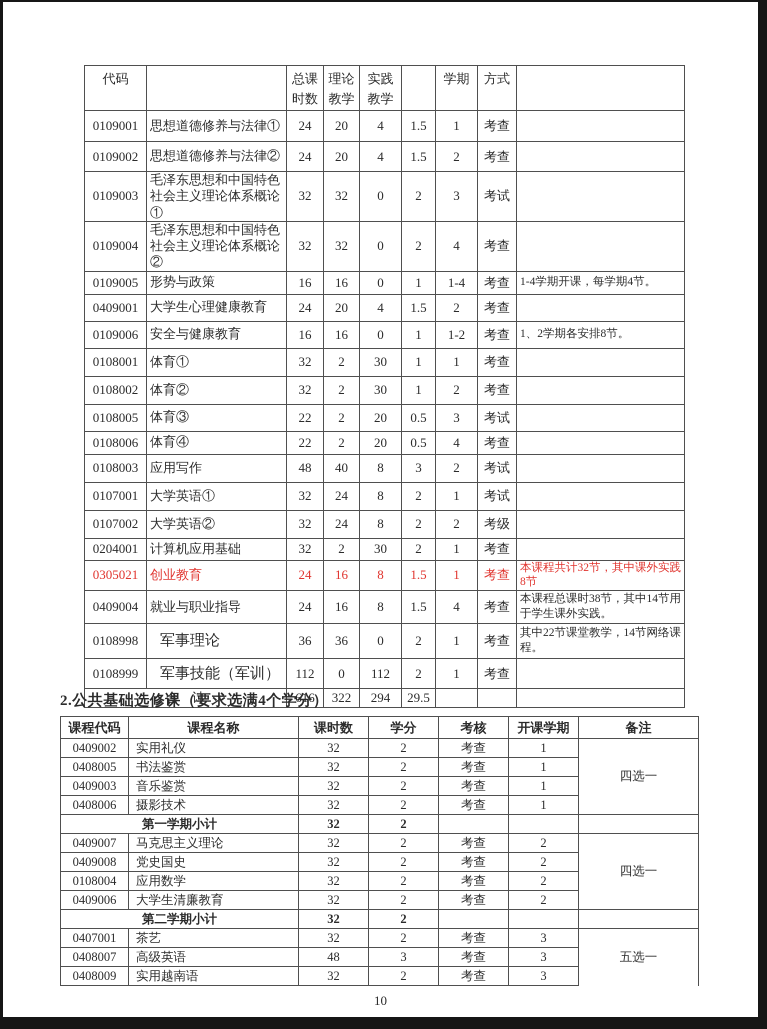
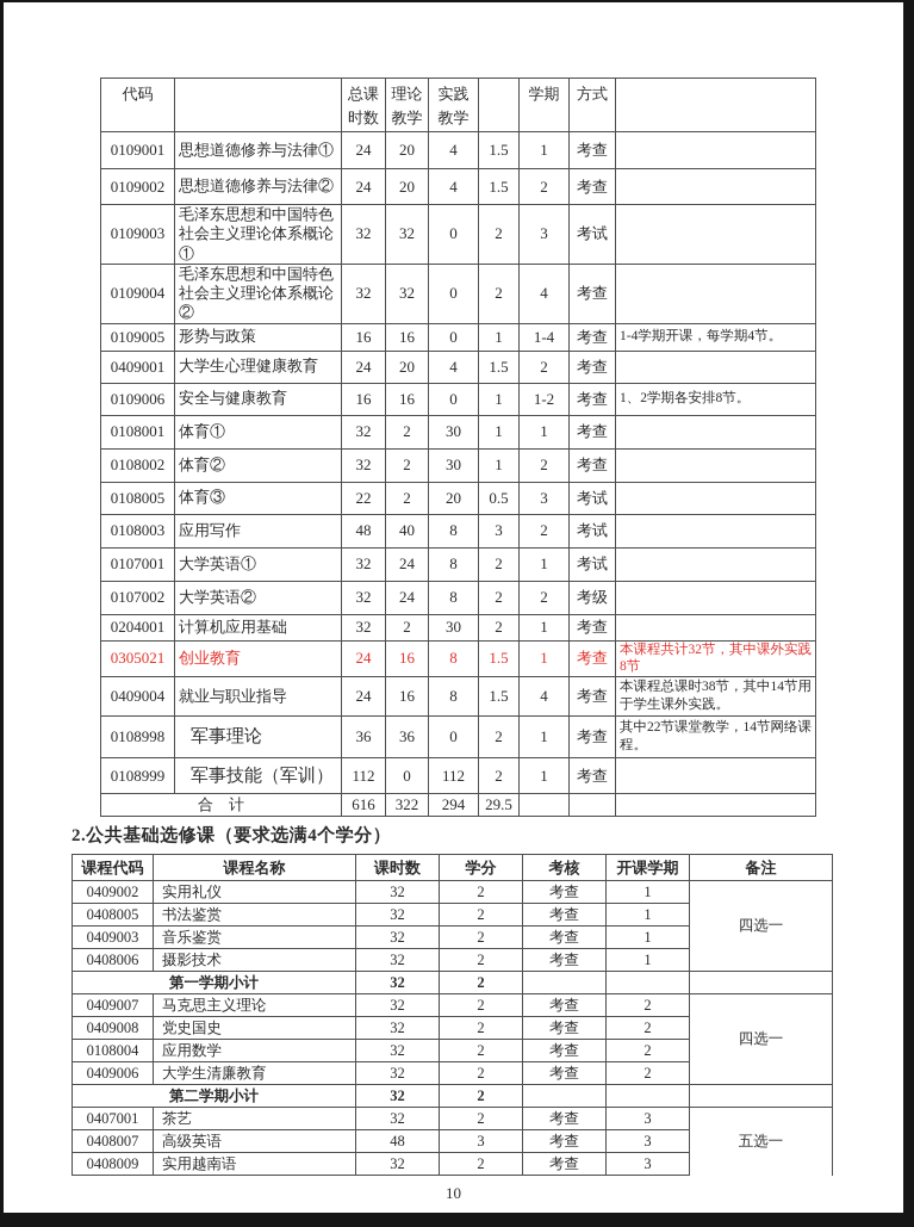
  代码		总课 时数	理论 教学	实践 教学		学期	方式
  0109001	思想道德修养与法律①	24	20	4	1.5	1	考查
  0109002	思想道德修养与法律②	24	20	4	1.5	2	考查
  0109003	毛泽东思想和中国特色社会主义理论体系概论①	32	32	0	2	3	考试
  0109004	毛泽东思想和中国特色社会主义理论体系概论②	32	32	0	2	4	考查
  0109005	形势与政策	16	16	0	1	1-4	考查	1-4学期开课，每学期4节。
  0409001	大学生心理健康教育	24	20	4	1.5	2	考查
  0109006	安全与健康教育	16	16	0	1	1-2	考查	1、2学期各安排8节。
  0108001	体育①	32	2	30	1	1	考查
  0108002	体育②	32	2	30	1	2	考查
  0108005	体育③	22	2	20	0.5	3	考试
- 0108006	体育④	22	2	20	0.5	4	考查
  0108003	应用写作	48	40	8	3	2	考试
  0107001	大学英语①	32	24	8	2	1	考试
  0107002	大学英语②	32	24	8	2	2	考级
  0204001	计算机应用基础	32	2	30	2	1	考查
  0305021	创业教育	24	16	8	1.5	1	考查	本课程共计32节，其中课外实践8节
  0409004	就业与职业指导	24	16	8	1.5	4	考查	本课程总课时38节，其中14节用于学生课外实践。
  0108998	军事理论	36	36	0	2	1	考查	其中22节课堂教学，14节网络课程。
  0108999	军事技能（军训）	112	0	112	2	1	考查
  合 计	616	322	294	29.5
  2.公共基础选修课（要求选满4个学分）
  课程代码	课程名称	课时数	学分	考核	开课学期	备注
  0409002	实用礼仪	32	2	考查	1	四选一
  0408005	书法鉴赏	32	2	考查	1
  0409003	音乐鉴赏	32	2	考查	1
  0408006	摄影技术	32	2	考查	1
  第一学期小计	32	2
  0409007	马克思主义理论	32	2	考查	2	四选一
  0409008	党史国史	32	2	考查	2
  0108004	应用数学	32	2	考查	2
  0409006	大学生清廉教育	32	2	考查	2
  第二学期小计	32	2
  0407001	茶艺	32	2	考查	3	五选一
  0408007	高级英语	48	3	考查	3
  0408009	实用越南语	32	2	考查	3
  10
